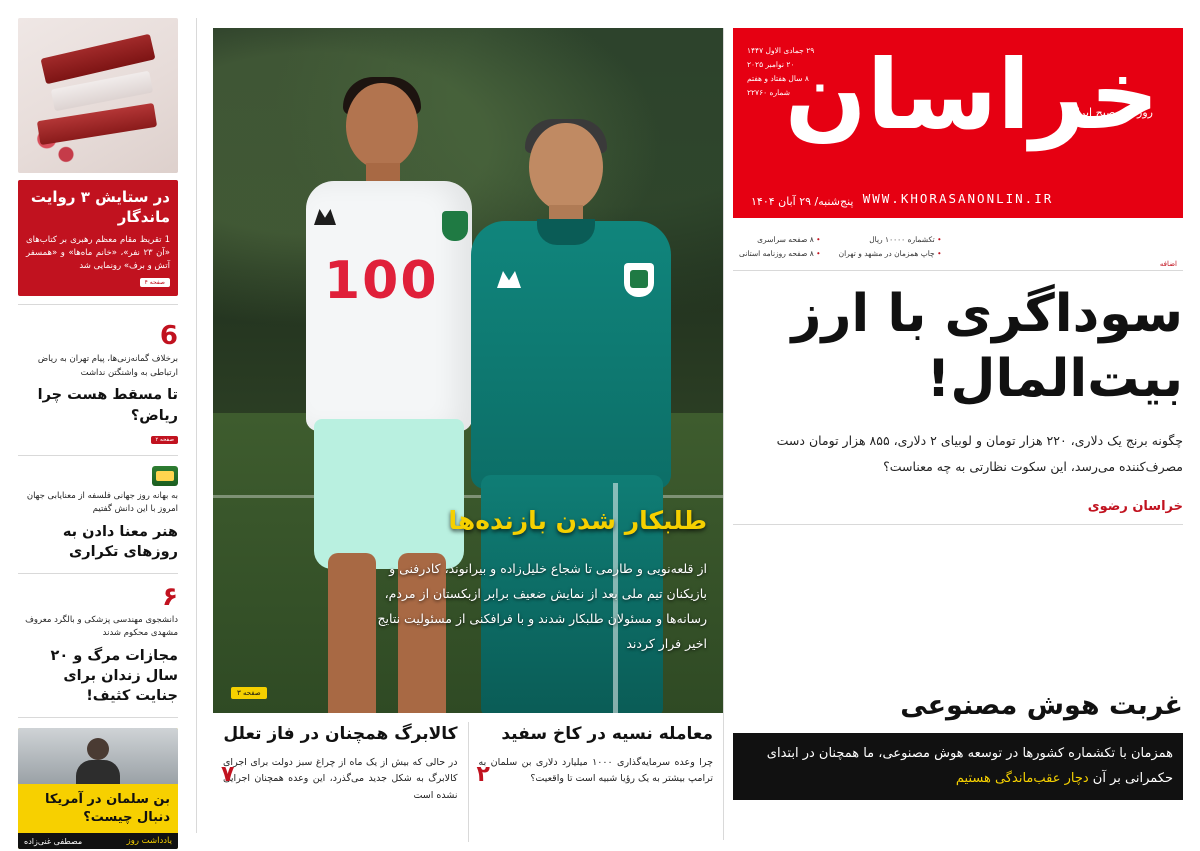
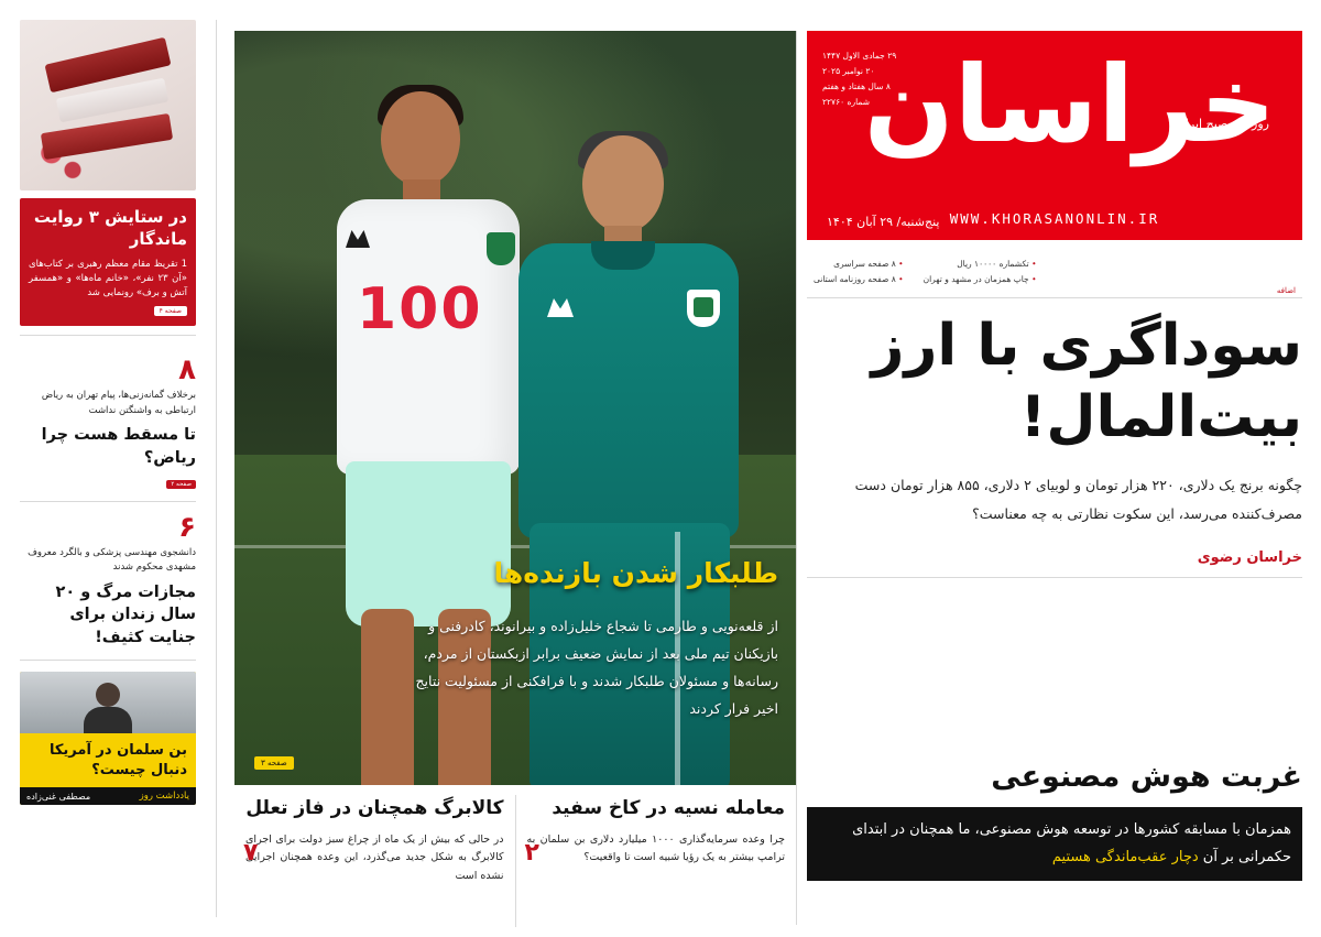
  در ستایش ۳ روایت ماندگار
  1 تقریظ مقام معظم رهبری بر کتاب‌های «آن ۲۳ نفر»، «خانم ماه‌ها» و «همسفر آتش و برف» رونمایی شد
- 6
+ ۸
  برخلاف گمانه‌زنی‌ها، پیام تهران به ریاض ارتباطی به واشنگتن نداشت
  تا مسقط هست چرا ریاض؟
- به بهانه روز جهانی فلسفه از معنایابی جهان امروز با این دانش گفتیم
- هنر معنا دادن به روزهای تکراری
  ۶
  دانشجوی مهندسی پزشکی و بالگرد معروف مشهدی محکوم شدند
  مجازات مرگ و ۲۰ سال زندان برای جنایت کثیف!
  بن سلمان در آمریکا دنبال چیست؟
  یادداشت روز
  مصطفی غنی‌زاده
  100
  طلبکار شدن بازنده‌ها
  از قلعه‌نویی و طارمی تا شجاع خلیل‌زاده و بیرانوند، کادرفنی و بازیکنان تیم ملی بعد از نمایش ضعیف برابر ازبکستان از مردم، رسانه‌ها و مسئولان طلبکار شدند و با فرافکنی از مسئولیت نتایج اخیر فرار کردند
  صفحه ۳
  معامله نسیه در کاخ سفید
  چرا وعده سرمایه‌گذاری ۱۰۰۰ میلیارد دلاری بن سلمان به ترامپ بیشتر به یک رؤیا شبیه است تا واقعیت؟
  ۲
  کالابرگ همچنان در فاز تعلل
  در حالی که بیش از یک ماه از چراغ سبز دولت برای اجرای کالابرگ به شکل جدید می‌گذرد، این وعده همچنان اجرایی نشده است
  ۷
  خراسان
  روزنامه صبح ایرا
  ۲۹ جمادی الاول ۱۴۴۷
  ۲۰ نوامبر ۲۰۲۵
  ۸ سال هفتاد و هفتم
  شماره ۲۲۷۶۰
  WWW.KHORASANONLIN.IR
  پنج‌شنبه/ ۲۹ آبان ۱۴۰۴
  • تکشماره ۱۰۰۰۰ ریال
  • چاپ همزمان در مشهد و تهران
  • ۸ صفحه سراسری
  • ۸ صفحه روزنامه استانی
  اضافه
  سوداگری با ارز بیت‌المال!
  چگونه برنج یک دلاری، ۲۲۰ هزار تومان و لوبیای ۲ دلاری، ۸۵۵ هزار تومان دست مصرف‌کننده می‌رسد، این سکوت نظارتی به چه معناست؟
  خراسان رضوی
  غربت هوش مصنوعی
- همزمان با تکشماره کشورها در توسعه هوش مصنوعی، ما همچنان در ابتدای حکمرانی بر آن دچار عقب‌ماندگی هستیم
+ همزمان با مسابقه کشورها در توسعه هوش مصنوعی، ما همچنان در ابتدای حکمرانی بر آن دچار عقب‌ماندگی هستیم
